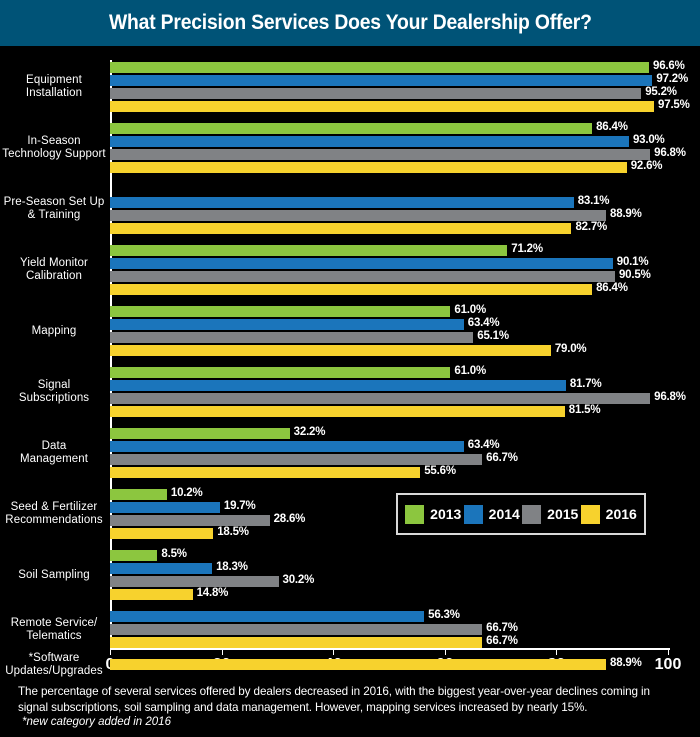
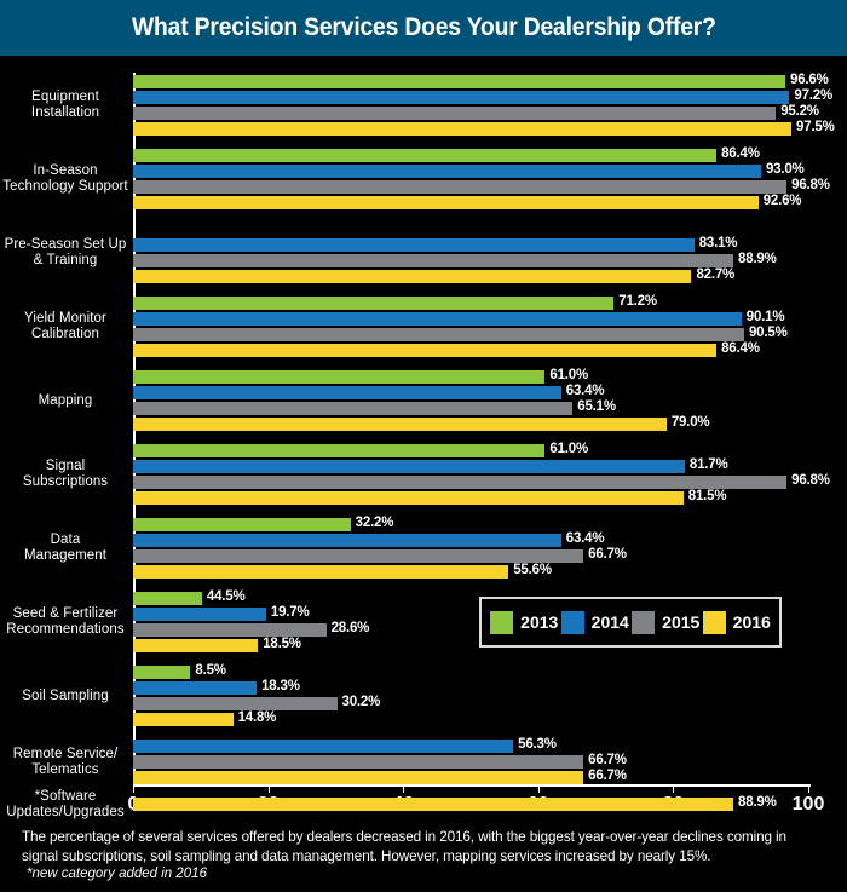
  What Precision Services Does Your Dealership Offer?
  100
  Equipment
  Installation
  96.6%
  97.2%
  95.2%
  97.5%
  In-Season
  Technology Support
  86.4%
  93.0%
  96.8%
  92.6%
  Pre-Season Set Up
  & Training
  83.1%
  88.9%
  82.7%
  Yield Monitor
  Calibration
  71.2%
  90.1%
  90.5%
  86.4%
  Mapping
  61.0%
  63.4%
  65.1%
  79.0%
  Signal
  Subscriptions
  61.0%
  81.7%
  96.8%
  81.5%
  Data
  Management
  32.2%
  63.4%
  66.7%
  55.6%
  Seed & Fertilizer
  Recommendations
- 10.2%
+ 44.5%
  19.7%
  28.6%
  18.5%
  Soil Sampling
  8.5%
  18.3%
  30.2%
  14.8%
  Remote Service/
  Telematics
  56.3%
  66.7%
  66.7%
  *Software
  Updates/Upgrades
  88.9%
  2013
  2014
  2015
  2016
  The percentage of several services offered by dealers decreased in 2016, with the biggest year-over-year declines coming in signal subscriptions, soil sampling and data management. However, mapping services increased by nearly 15%.
  *new category added in 2016
